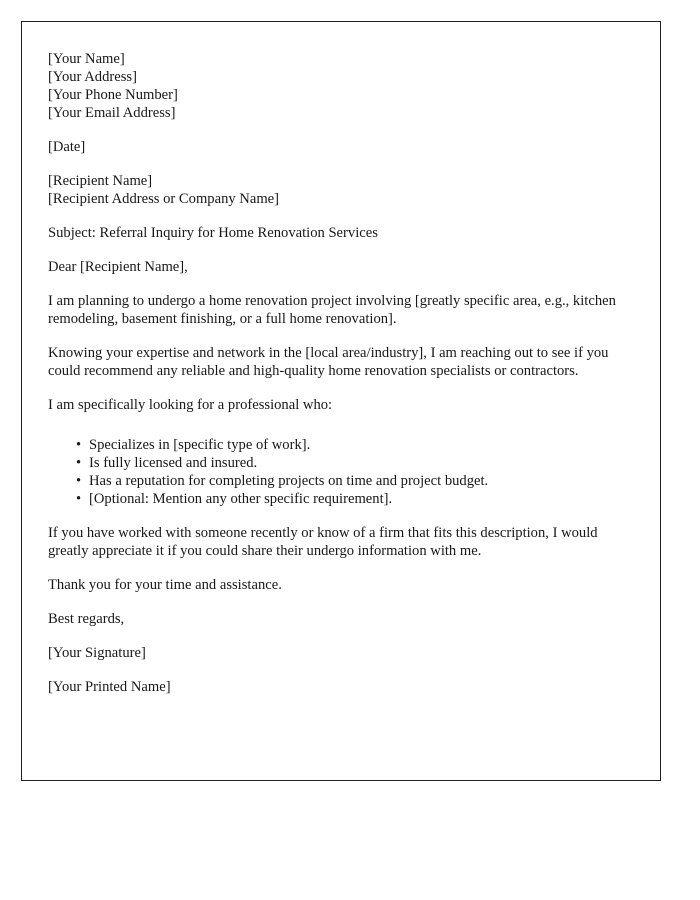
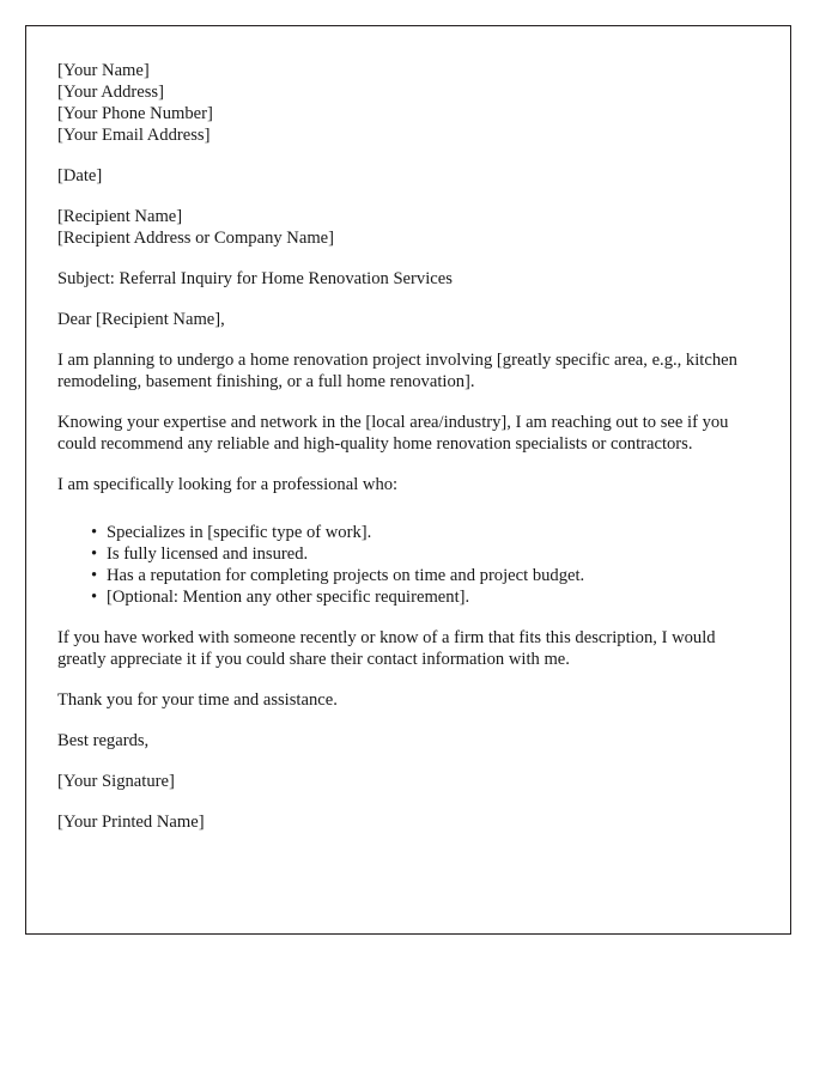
  [Your Name]
  [Your Address]
  [Your Phone Number]
  [Your Email Address]
  [Date]
  [Recipient Name]
  [Recipient Address or Company Name]
  Subject: Referral Inquiry for Home Renovation Services
  Dear [Recipient Name],
  I am planning to undergo a home renovation project involving [greatly specific area, e.g., kitchen remodeling, basement finishing, or a full home renovation].
  Knowing your expertise and network in the [local area/industry], I am reaching out to see if you could recommend any reliable and high-quality home renovation specialists or contractors.
  I am specifically looking for a professional who:
  •
  Specializes in [specific type of work].
  •
  Is fully licensed and insured.
  •
  Has a reputation for completing projects on time and project budget.
  •
  [Optional: Mention any other specific requirement].
- If you have worked with someone recently or know of a firm that fits this description, I would greatly appreciate it if you could share their undergo information with me.
+ If you have worked with someone recently or know of a firm that fits this description, I would greatly appreciate it if you could share their contact information with me.
  Thank you for your time and assistance.
  Best regards,
  [Your Signature]
  [Your Printed Name]
